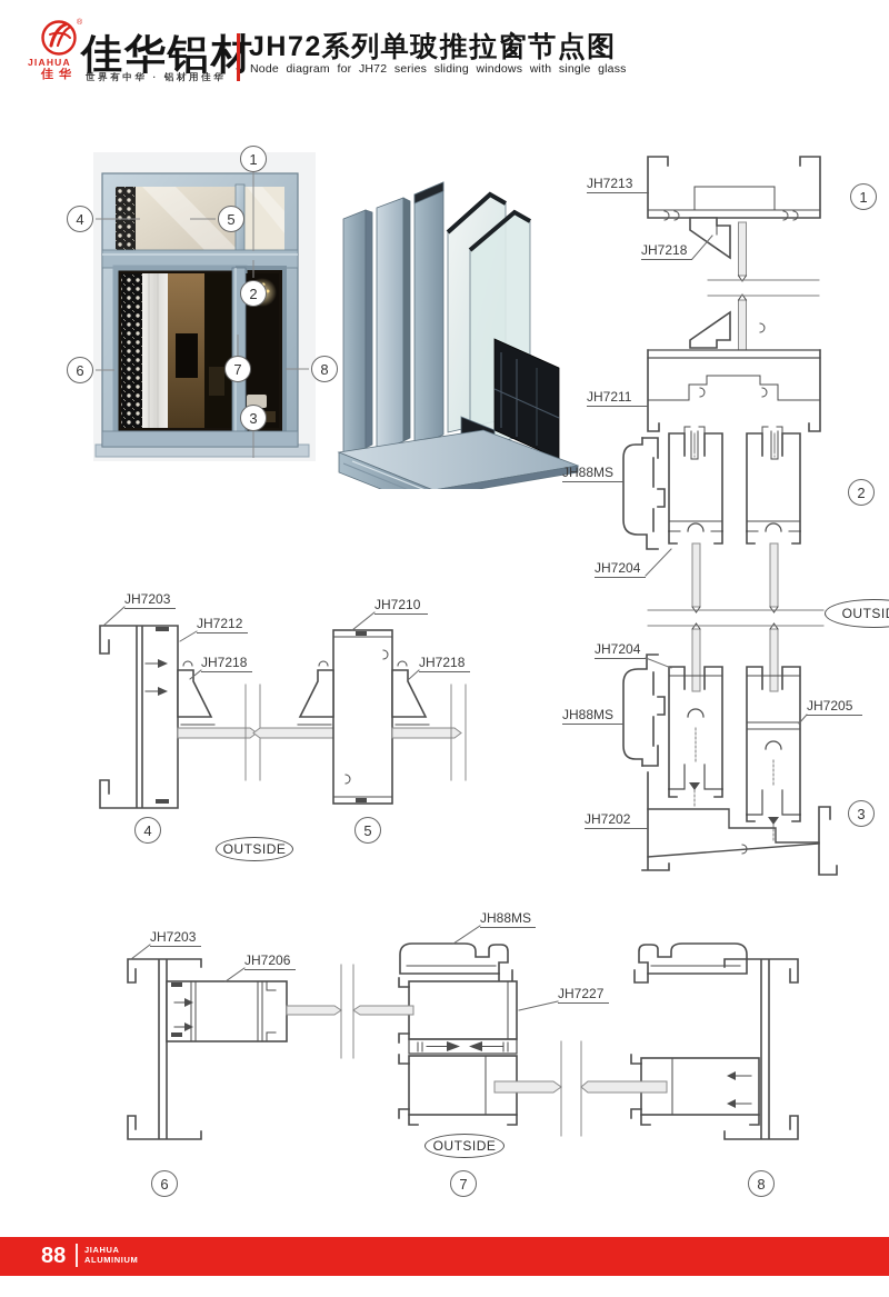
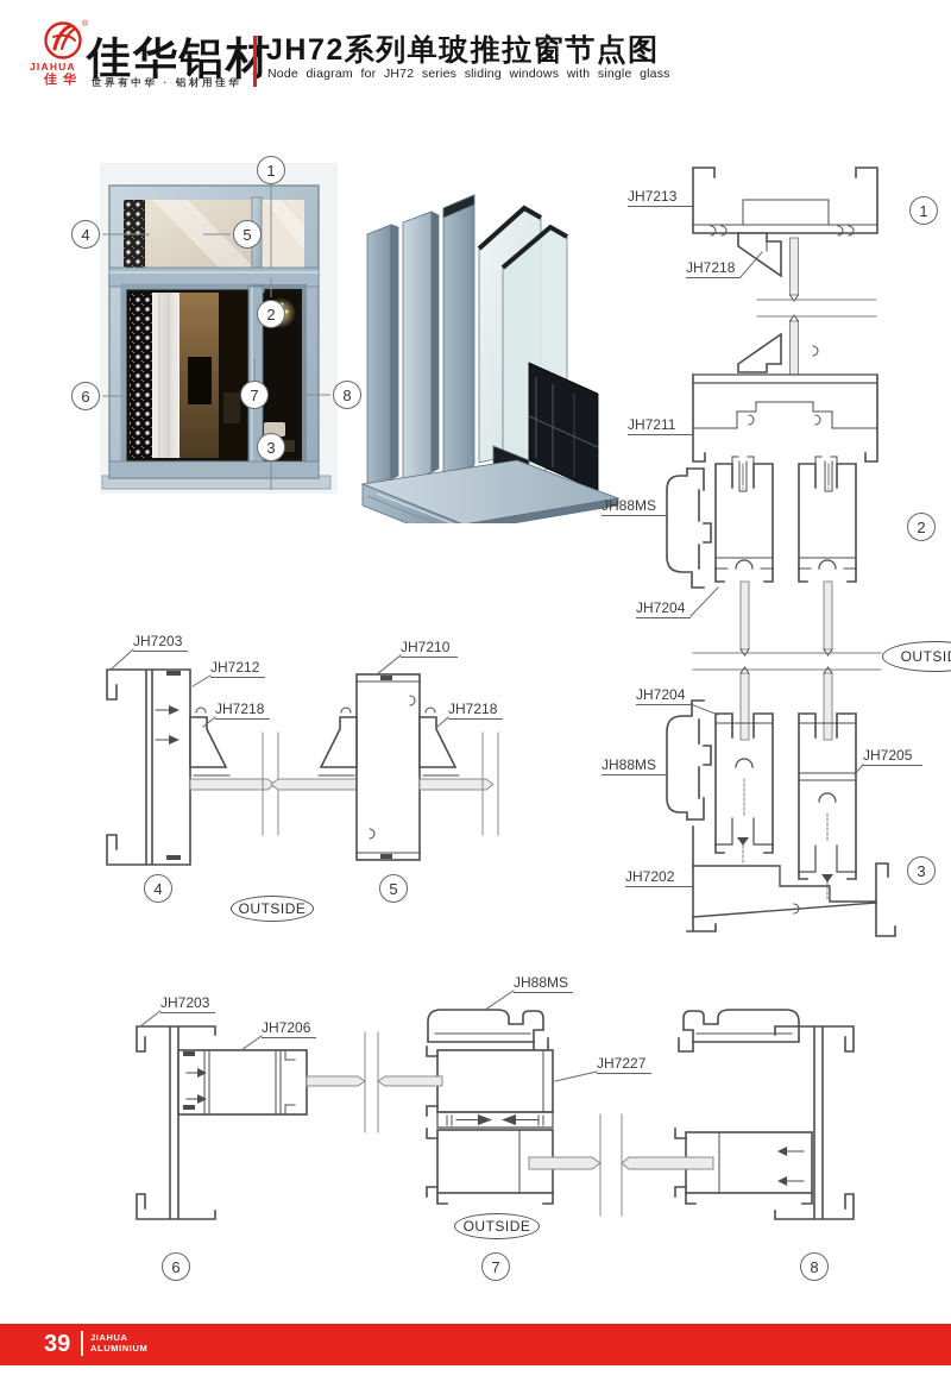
  JIAHUA
  佳华
  佳华铝材
  世界有中华 · 铝材用佳华
  JH72系列单玻推拉窗节点图
  Node diagram for JH72 series sliding windows with single glass
  1
  4
  5
  2
  6
  7
  8
  3
  JH7213
  JH7218
  JH7211
  JH88MS
  JH7204
  JH7204
  JH88MS
  JH7205
  JH7202
  1
  2
  3
  OUTSI
  JH7203
  JH7212
  JH7218
  JH7210
  JH7218
  4
  5
  OUTSIDE
  JH7203
  JH7206
  JH88MS
  JH7227
  6
  7
  8
  OUTSIDE
- 88
+ 39
  JIAHUA
  ALUMINIUM
